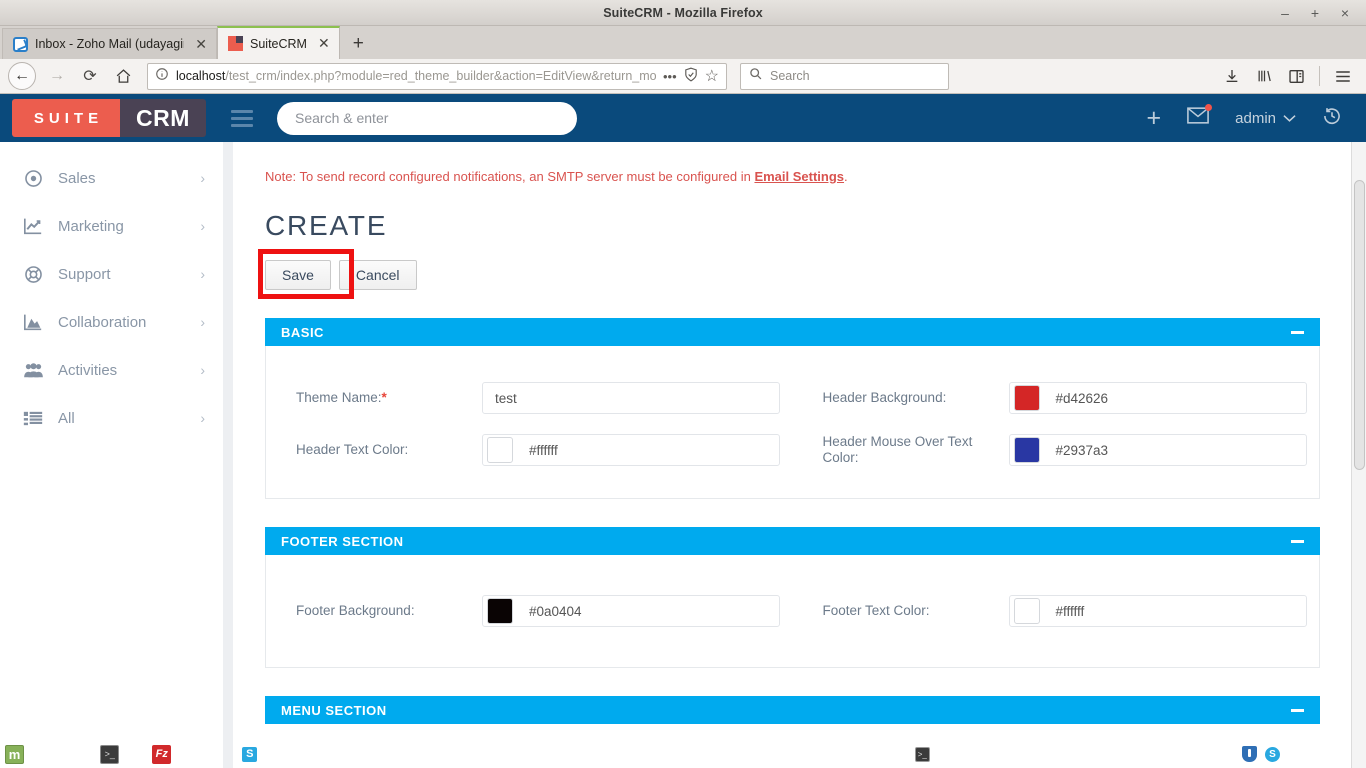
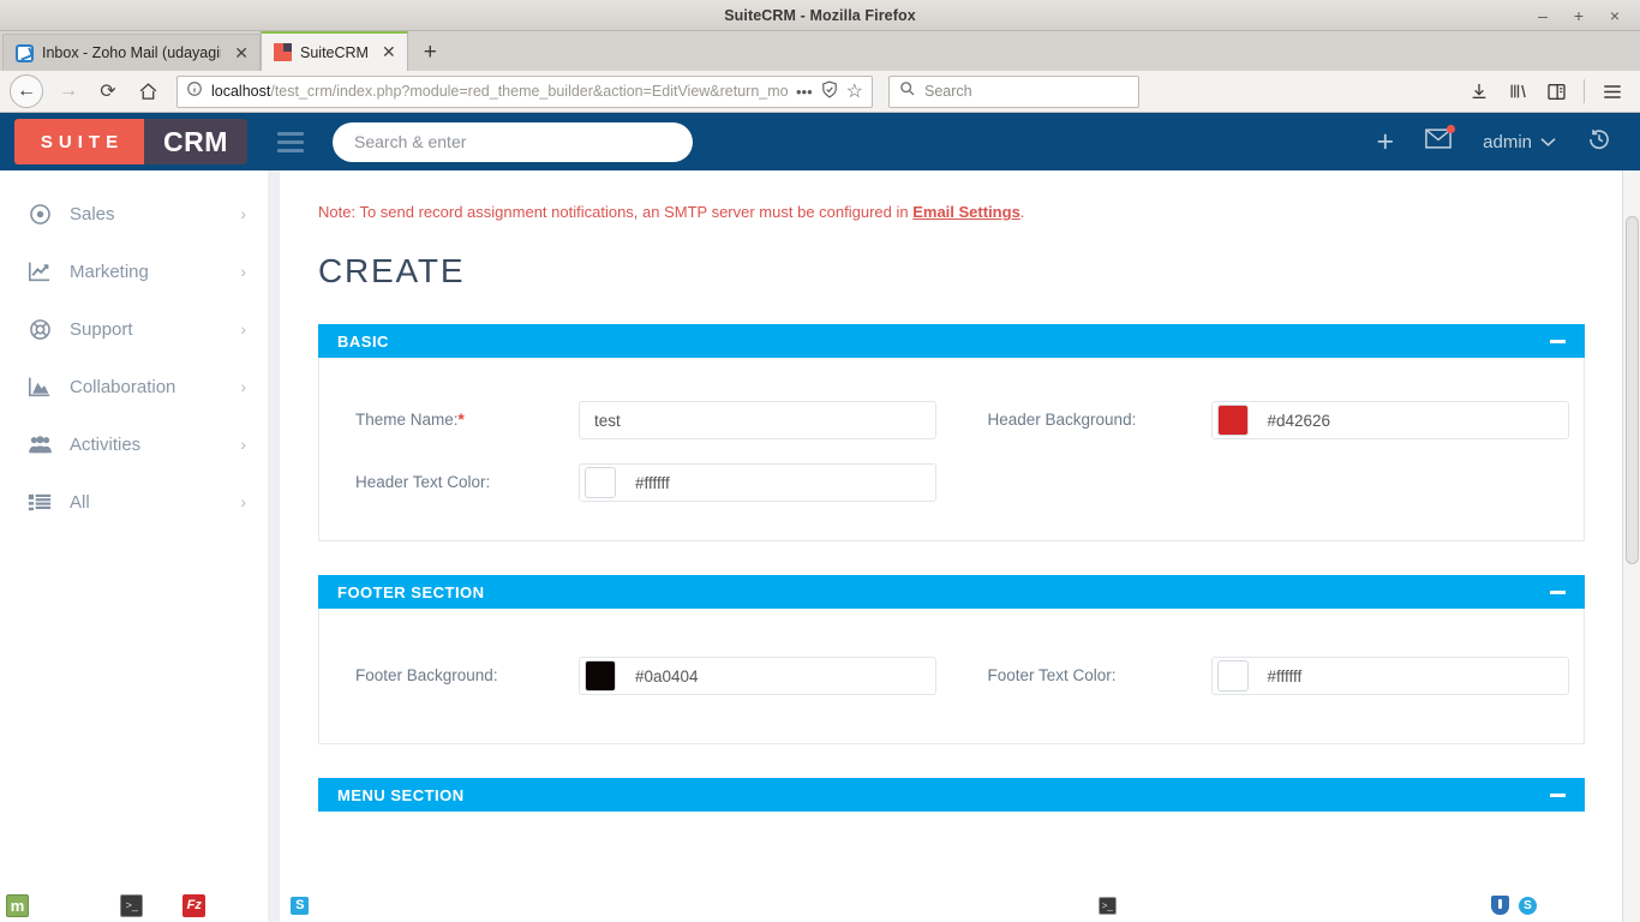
  SuiteCRM - Mozilla Firefox
  –
  +
  ×
  Inbox - Zoho Mail (udayagi
  ✕
  SuiteCRM
  ✕
  +
  ←
  →
  ⟳
  localhost/test_crm/index.php?module=red_theme_builder&action=EditView&return_mo
  •••
  ☆
  Search
  SUITE
  CRM
  Search & enter
  +
  admin
  Sales
  ›
  Marketing
  ›
  Support
  ›
  Collaboration
  ›
  Activities
  ›
  All
  ›
- Note: To send record configured notifications, an SMTP server must be configured in Email Settings.
+ Note: To send record assignment notifications, an SMTP server must be configured in Email Settings.
  CREATE
- Save
- Cancel
  BASIC
  Theme Name:*
  test
  Header Background:
  #d42626
  Header Text Color:
  #ffffff
- Header Mouse Over Text Color:
- #2937a3
  FOOTER SECTION
  Footer Background:
  #0a0404
  Footer Text Color:
  #ffffff
  MENU SECTION
